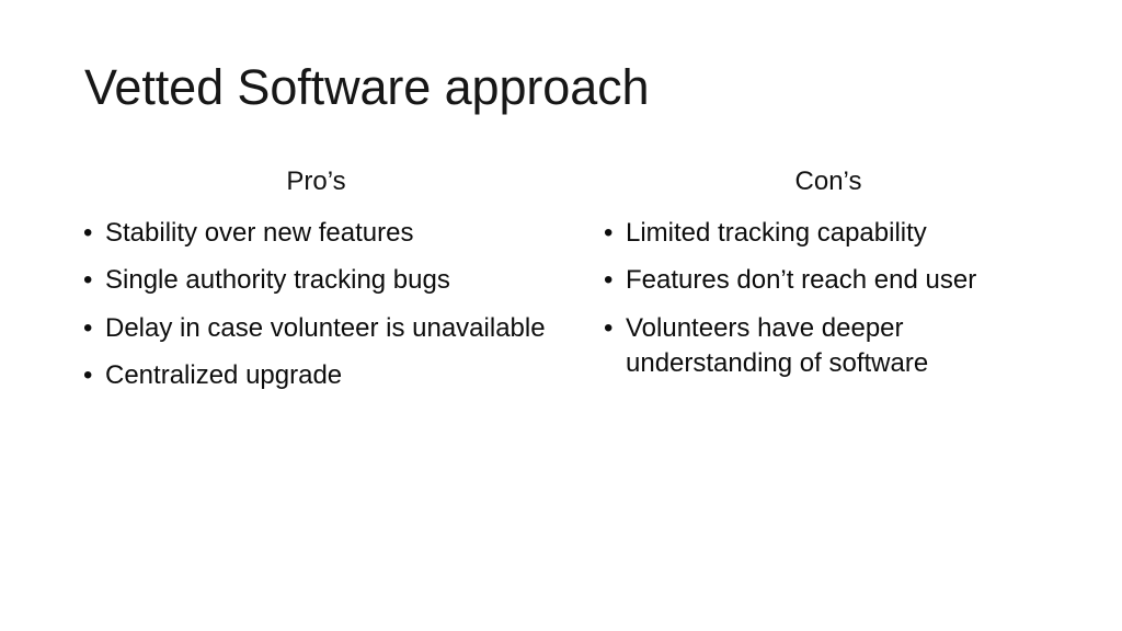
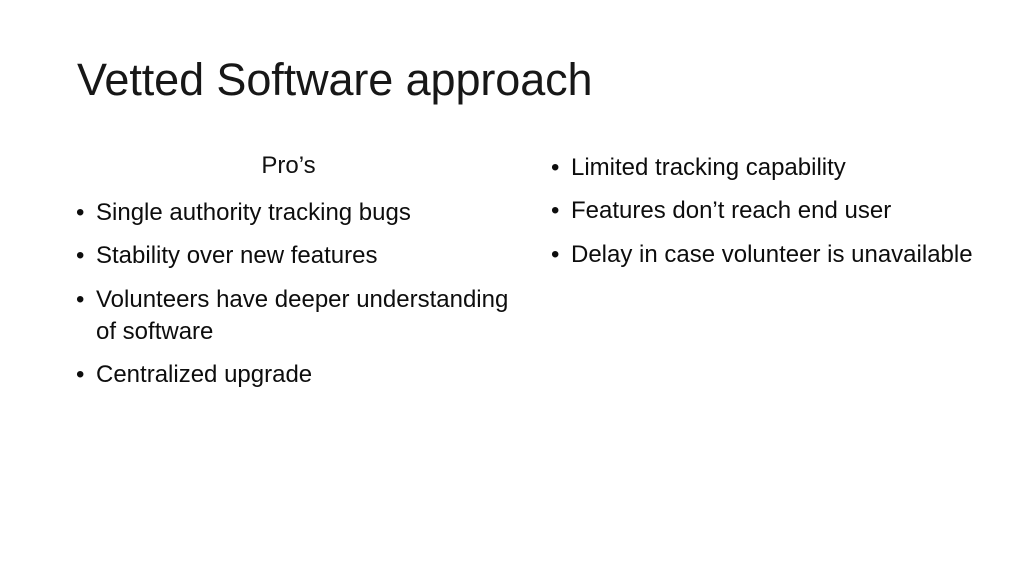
  Vetted Software approach
  Pro’s
  •
- Stability over new features
+ Single authority tracking bugs
  •
- Single authority tracking bugs
+ Stability over new features
  •
- Delay in case volunteer is unavailable
+ Volunteers have deeper understanding of software
  •
  Centralized upgrade
- Con’s
  •
  Limited tracking capability
  •
  Features don’t reach end user
  •
- Volunteers have deeper understanding of software
+ Delay in case volunteer is unavailable
